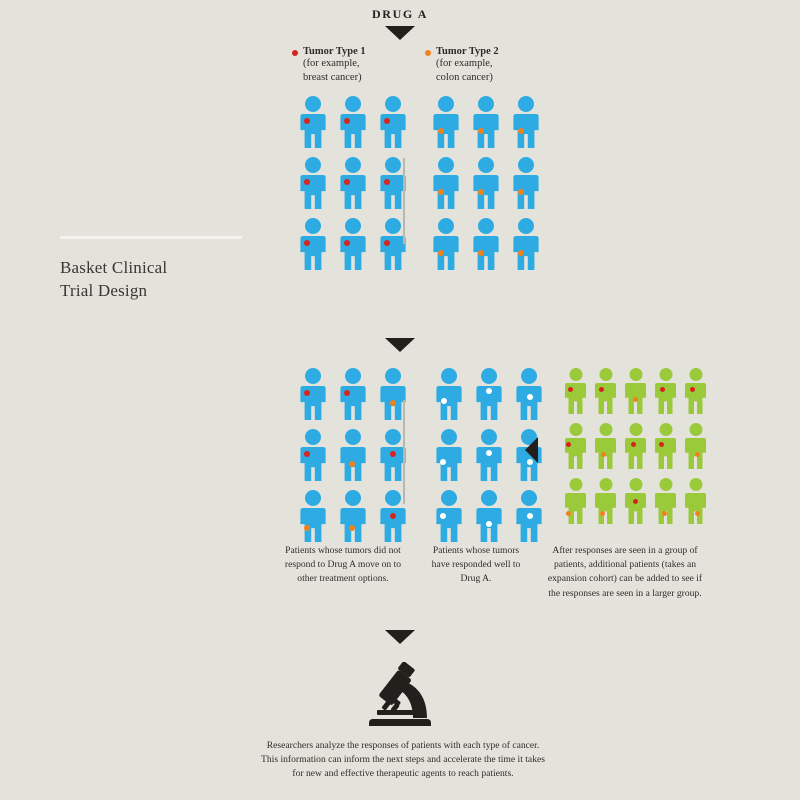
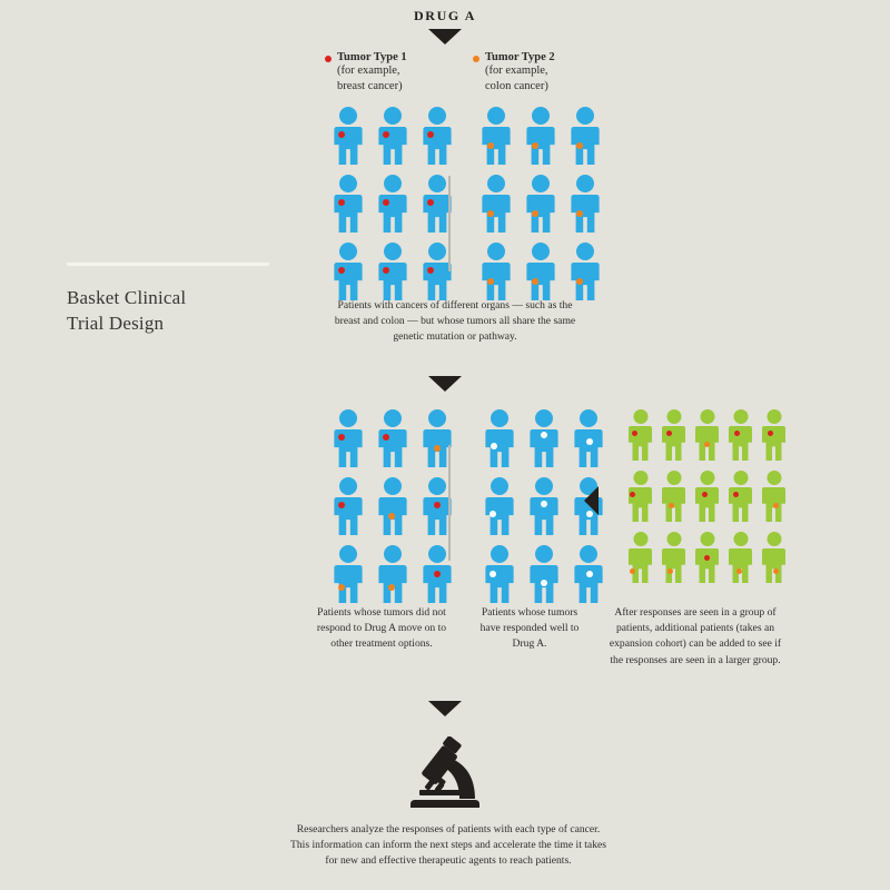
  DRUG A
  Basket Clinical
  Trial Design
  Tumor Type 1
  (for example,
  breast cancer)
  Tumor Type 2
  (for example,
  colon cancer)
+ Patients with cancers of different organs — such as the breast and colon — but whose tumors all share the same genetic mutation or pathway.
  Patients whose tumors did not respond to Drug A move on to other treatment options.
  Patients whose tumors have responded well to Drug A.
  After responses are seen in a group of patients, additional patients (takes an expansion cohort) can be added to see if the responses are seen in a larger group.
  Researchers analyze the responses of patients with each type of cancer. This information can inform the next steps and accelerate the time it takes for new and effective therapeutic agents to reach patients.
